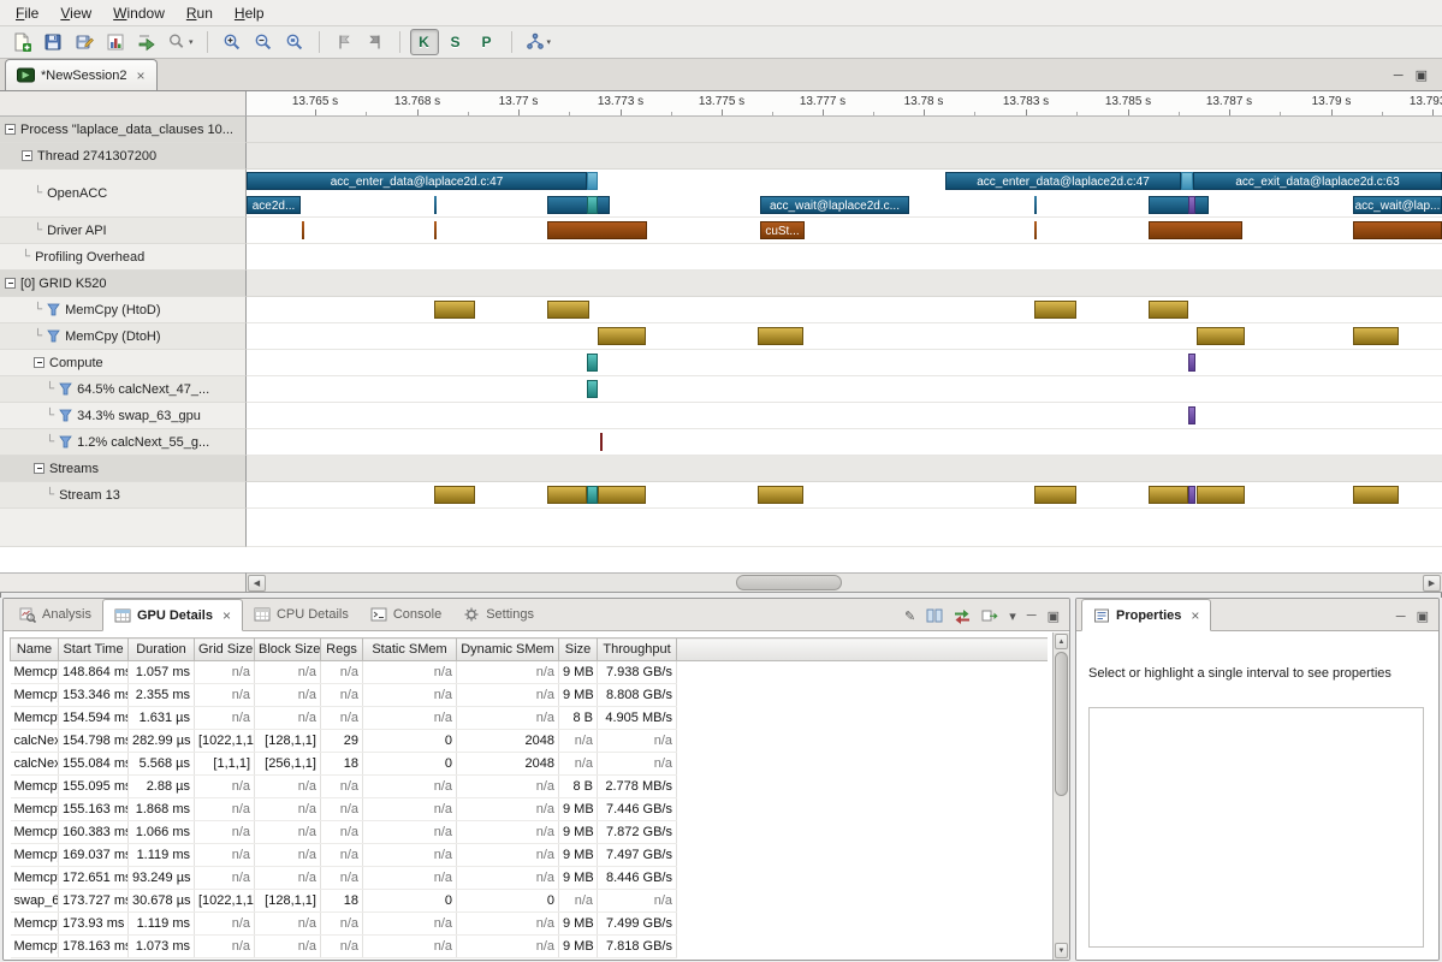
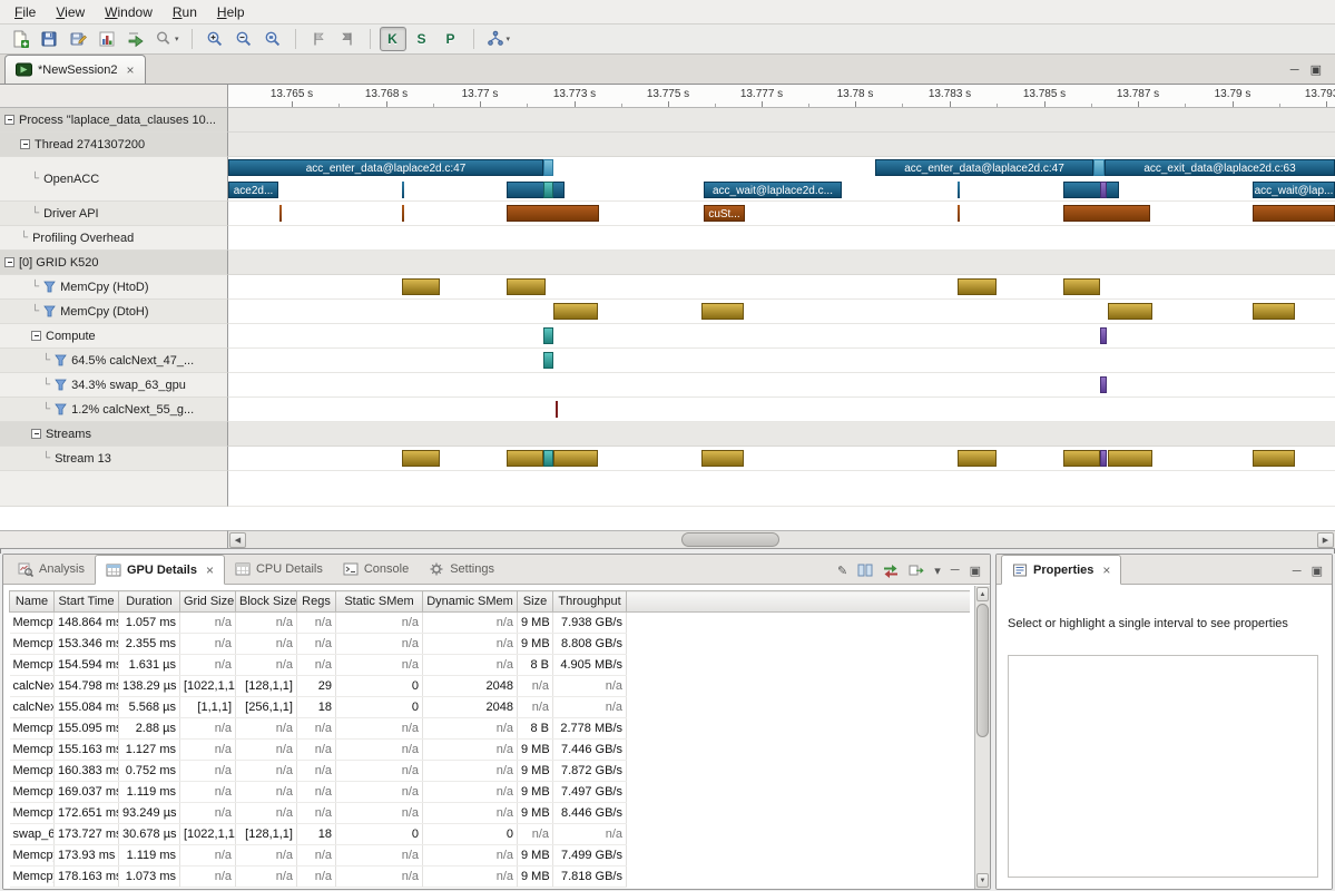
  File
  View
  Window
  Run
  Help
  K
  S
  P
  *NewSession2
  ×
  ─
  ▣
  13.765 s
  13.768 s
  13.77 s
  13.773 s
  13.775 s
  13.777 s
  13.78 s
  13.783 s
  13.785 s
  13.787 s
  13.79 s
  13.79
  Process "laplace_data_clauses 10...
  Thread 2741307200
  └
  OpenACC
  acc_enter_data@laplace2d.c:47
  acc_enter_data@laplace2d.c:47
  acc_exit_data@laplace2d.c:63
  ace2d...
  acc_wait@laplace2d.c...
  acc_wait@lap...
  └
  Driver API
  cuSt...
  └
  Profiling Overhead
  [0] GRID K520
  └
  MemCpy (HtoD)
  └
  MemCpy (DtoH)
  Compute
  └
  64.5% calcNext_47_...
  └
  34.3% swap_63_gpu
  └
  1.2% calcNext_55_g...
  Streams
  └
  Stream 13
  Analysis
  GPU Details
  ×
  CPU Details
  Console
  Settings
  ✎
  ▾
  ─
  ▣
  Name	Start Time	Duration	Grid Size	Block Size	Regs	Static SMem	Dynamic SMem	Size	Throughput
  Memcp	148.864 m	1.057 ms	n/a	n/a	n/a	n/a	n/a	9 MB	7.938 GB/s
  Memcp	153.346 m	2.355 ms	n/a	n/a	n/a	n/a	n/a	9 MB	8.808 GB/s
  Memcp	154.594 m	1.631 µs	n/a	n/a	n/a	n/a	n/a	8 B	4.905 MB/s
- calcNex	154.798 m	282.99 µs	[1022,1,1	[128,1,1]	29	0	2048	n/a	n/a
+ calcNex	154.798 m	138.29 µs	[1022,1,1	[128,1,1]	29	0	2048	n/a	n/a
  calcNex	155.084 m	5.568 µs	[1,1,1]	[256,1,1]	18	0	2048	n/a	n/a
  Memcp	155.095 m	2.88 µs	n/a	n/a	n/a	n/a	n/a	8 B	2.778 MB/s
- Memcp	155.163 m	1.868 ms	n/a	n/a	n/a	n/a	n/a	9 MB	7.446 GB/s
+ Memcp	155.163 m	1.127 ms	n/a	n/a	n/a	n/a	n/a	9 MB	7.446 GB/s
- Memcp	160.383 m	1.066 ms	n/a	n/a	n/a	n/a	n/a	9 MB	7.872 GB/s
+ Memcp	160.383 m	0.752 ms	n/a	n/a	n/a	n/a	n/a	9 MB	7.872 GB/s
  Memcp	169.037 m	1.119 ms	n/a	n/a	n/a	n/a	n/a	9 MB	7.497 GB/s
  Memcp	172.651 m	93.249 µs	n/a	n/a	n/a	n/a	n/a	9 MB	8.446 GB/s
  swap_6	173.727 m	30.678 µs	[1022,1,1	[128,1,1]	18	0	0	n/a	n/a
  Memcp	173.93 ms	1.119 ms	n/a	n/a	n/a	n/a	n/a	9 MB	7.499 GB/s
  Memcp	178.163 m	1.073 ms	n/a	n/a	n/a	n/a	n/a	9 MB	7.818 GB/s
  Properties
  ×
  ─
  ▣
  Select or highlight a single interval to see properties
